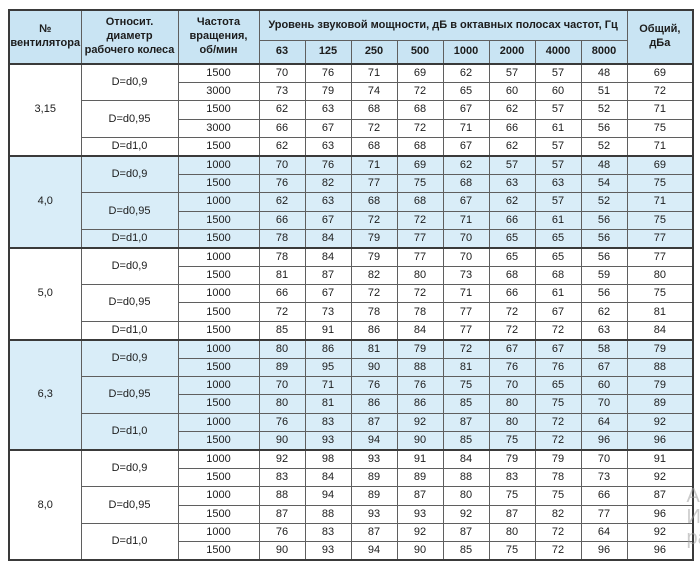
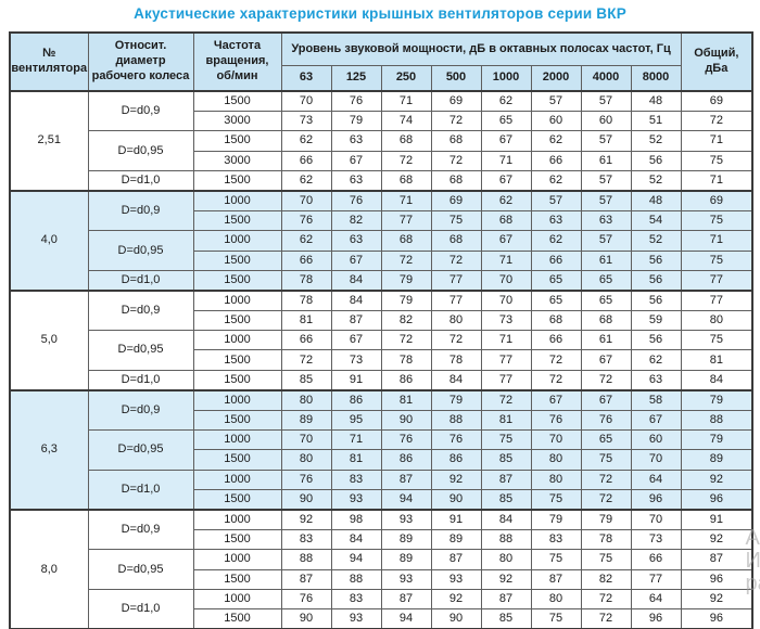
+ Акустические характеристики крышных вентиляторов серии ВКР
  № вентилятора	Относит. диаметр рабочего колеса	Частота вращения, об/мин	Уровень звуковой мощности, дБ в октавных полосах частот, Гц	Общий, дБа
  63	125	250	500	1000	2000	4000	8000
- 3,15	D=d0,9	1500	70	76	71	69	62	57	57	48	69
+ 2,51	D=d0,9	1500	70	76	71	69	62	57	57	48	69
  3000	73	79	74	72	65	60	60	51	72
  D=d0,95	1500	62	63	68	68	67	62	57	52	71
  3000	66	67	72	72	71	66	61	56	75
  D=d1,0	1500	62	63	68	68	67	62	57	52	71
  4,0	D=d0,9	1000	70	76	71	69	62	57	57	48	69
  1500	76	82	77	75	68	63	63	54	75
  D=d0,95	1000	62	63	68	68	67	62	57	52	71
  1500	66	67	72	72	71	66	61	56	75
  D=d1,0	1500	78	84	79	77	70	65	65	56	77
  5,0	D=d0,9	1000	78	84	79	77	70	65	65	56	77
  1500	81	87	82	80	73	68	68	59	80
  D=d0,95	1000	66	67	72	72	71	66	61	56	75
  1500	72	73	78	78	77	72	67	62	81
  D=d1,0	1500	85	91	86	84	77	72	72	63	84
  6,3	D=d0,9	1000	80	86	81	79	72	67	67	58	79
  1500	89	95	90	88	81	76	76	67	88
  D=d0,95	1000	70	71	76	76	75	70	65	60	79
  1500	80	81	86	86	85	80	75	70	89
  D=d1,0	1000	76	83	87	92	87	80	72	64	92
  1500	90	93	94	90	85	75	72	96	96
  8,0	D=d0,9	1000	92	98	93	91	84	79	79	70	91
  1500	83	84	89	89	88	83	78	73	92
  D=d0,95	1000	88	94	89	87	80	75	75	66	87
  1500	87	88	93	93	92	87	82	77	96
  D=d1,0	1000	76	83	87	92	87	80	72	64	92
  1500	90	93	94	90	85	75	72	96	96
